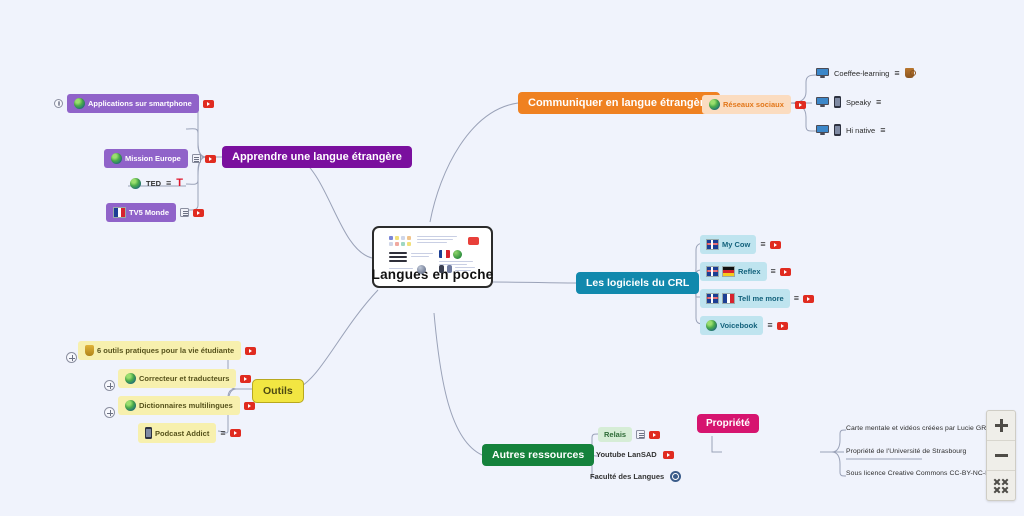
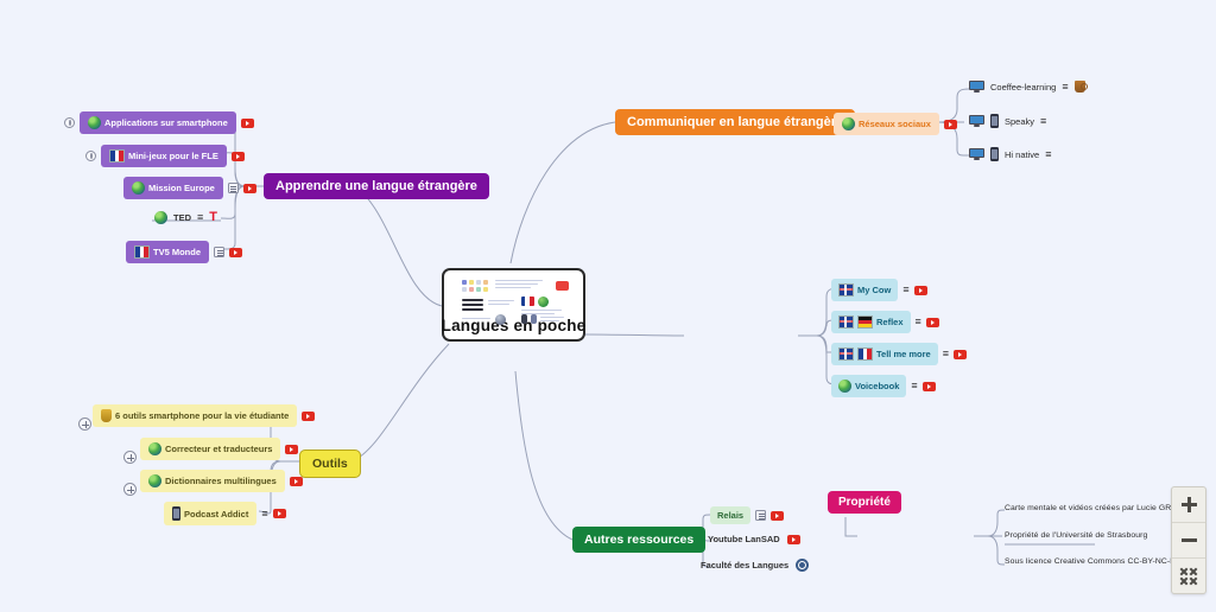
  Langues en poche
  Apprendre une langue étrangère
  Applications sur smartphone
+ Mini-jeux pour le FLE
  Mission Europe
  TED
  ≡
  T
  TV5 Monde
  Communiquer en langue étrangè
  Réseaux sociaux
  Coeffee-learning
  ≡
  Speaky
  ≡
  Hi native
  ≡
- Les logiciels du CRL
  My Cow
  ≡
  Reflex
  ≡
  Tell me more
  ≡
  Voicebook
  ≡
  Outils
- 6 outils pratiques pour la vie étudiante
+ 6 outils smartphone pour la vie étudiante
  Correcteur et traducteurs
  Dictionnaires multilingues
  Podcast Addict
  ≡
  Autres ressources
  Relais
  Youtube LanSAD
  Faculté des Langues
  Propriété
